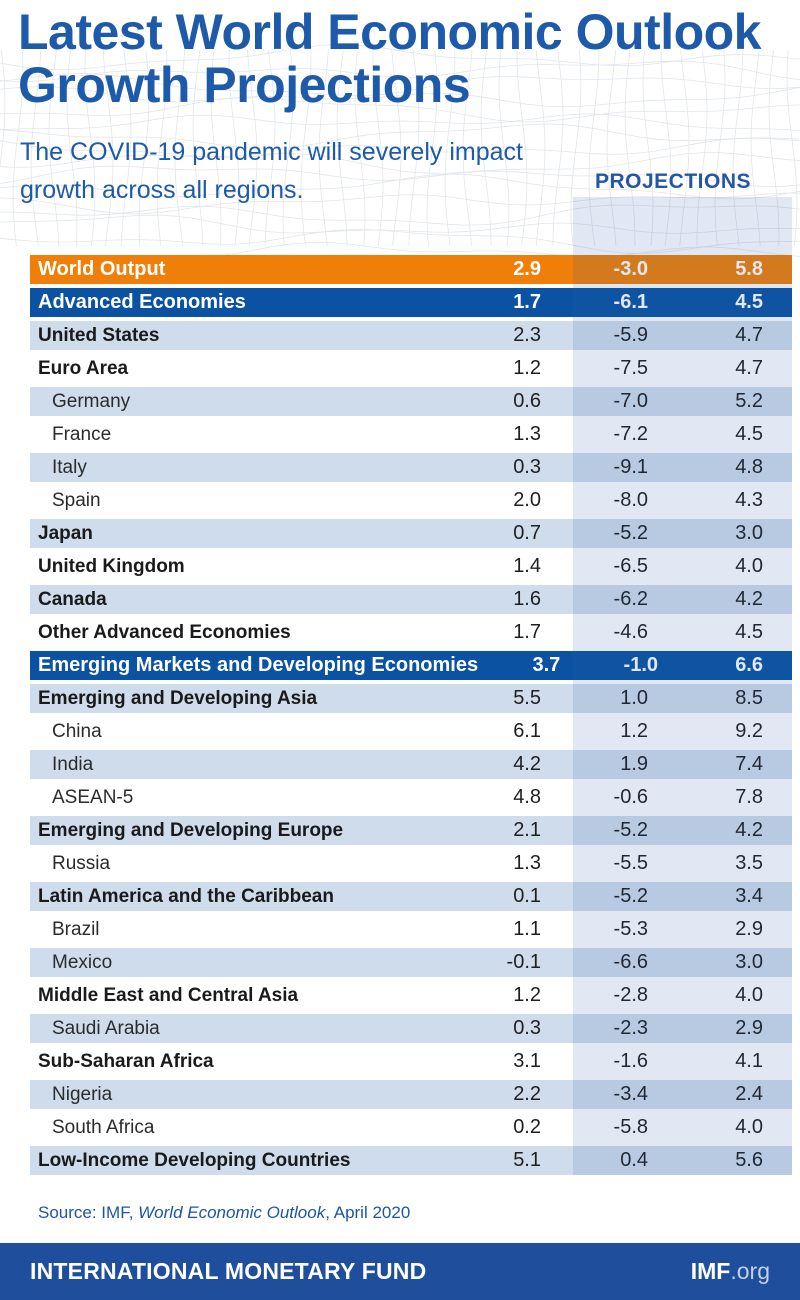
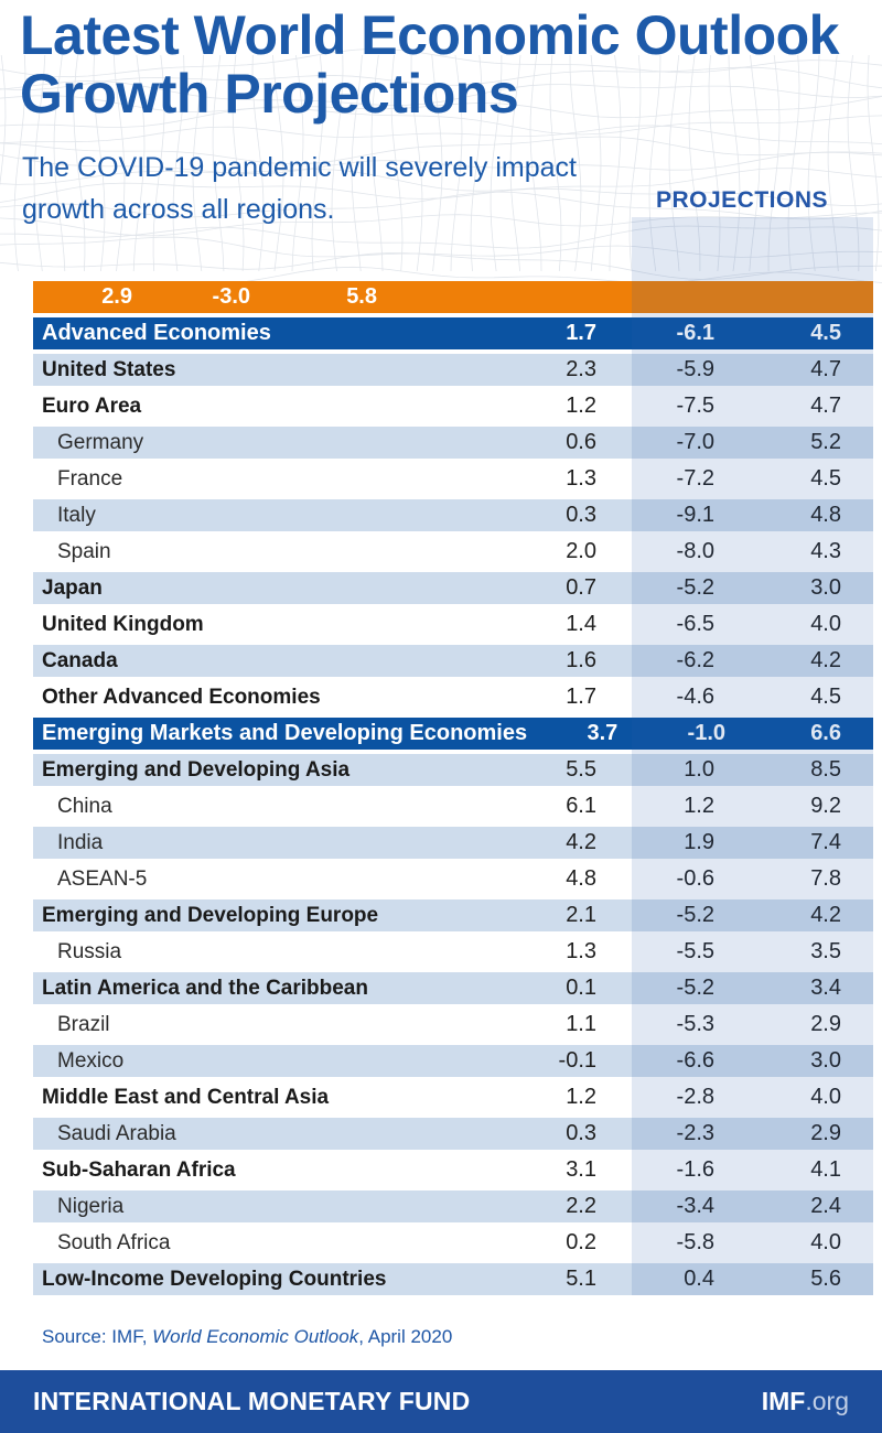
  Latest World Economic Outlook
  Growth Projections
  The COVID-19 pandemic will severely impact
  growth across all regions.
  PROJECTIONS
- World Output
  2.9
  -3.0
  5.8
  Advanced Economies
  1.7
  -6.1
  4.5
  United States
  2.3
  -5.9
  4.7
  Euro Area
  1.2
  -7.5
  4.7
  Germany
  0.6
  -7.0
  5.2
  France
  1.3
  -7.2
  4.5
  Italy
  0.3
  -9.1
  4.8
  Spain
  2.0
  -8.0
  4.3
  Japan
  0.7
  -5.2
  3.0
  United Kingdom
  1.4
  -6.5
  4.0
  Canada
  1.6
  -6.2
  4.2
  Other Advanced Economies
  1.7
  -4.6
  4.5
  Emerging Markets and Developing Economies
  3.7
  -1.0
  6.6
  Emerging and Developing Asia
  5.5
  1.0
  8.5
  China
  6.1
  1.2
  9.2
  India
  4.2
  1.9
  7.4
  ASEAN-5
  4.8
  -0.6
  7.8
  Emerging and Developing Europe
  2.1
  -5.2
  4.2
  Russia
  1.3
  -5.5
  3.5
  Latin America and the Caribbean
  0.1
  -5.2
  3.4
  Brazil
  1.1
  -5.3
  2.9
  Mexico
  -0.1
  -6.6
  3.0
  Middle East and Central Asia
  1.2
  -2.8
  4.0
  Saudi Arabia
  0.3
  -2.3
  2.9
  Sub-Saharan Africa
  3.1
  -1.6
  4.1
  Nigeria
  2.2
  -3.4
  2.4
  South Africa
  0.2
  -5.8
  4.0
  Low-Income Developing Countries
  5.1
  0.4
  5.6
  Source: IMF, World Economic Outlook, April 2020
  INTERNATIONAL MONETARY FUND
  IMF.org
